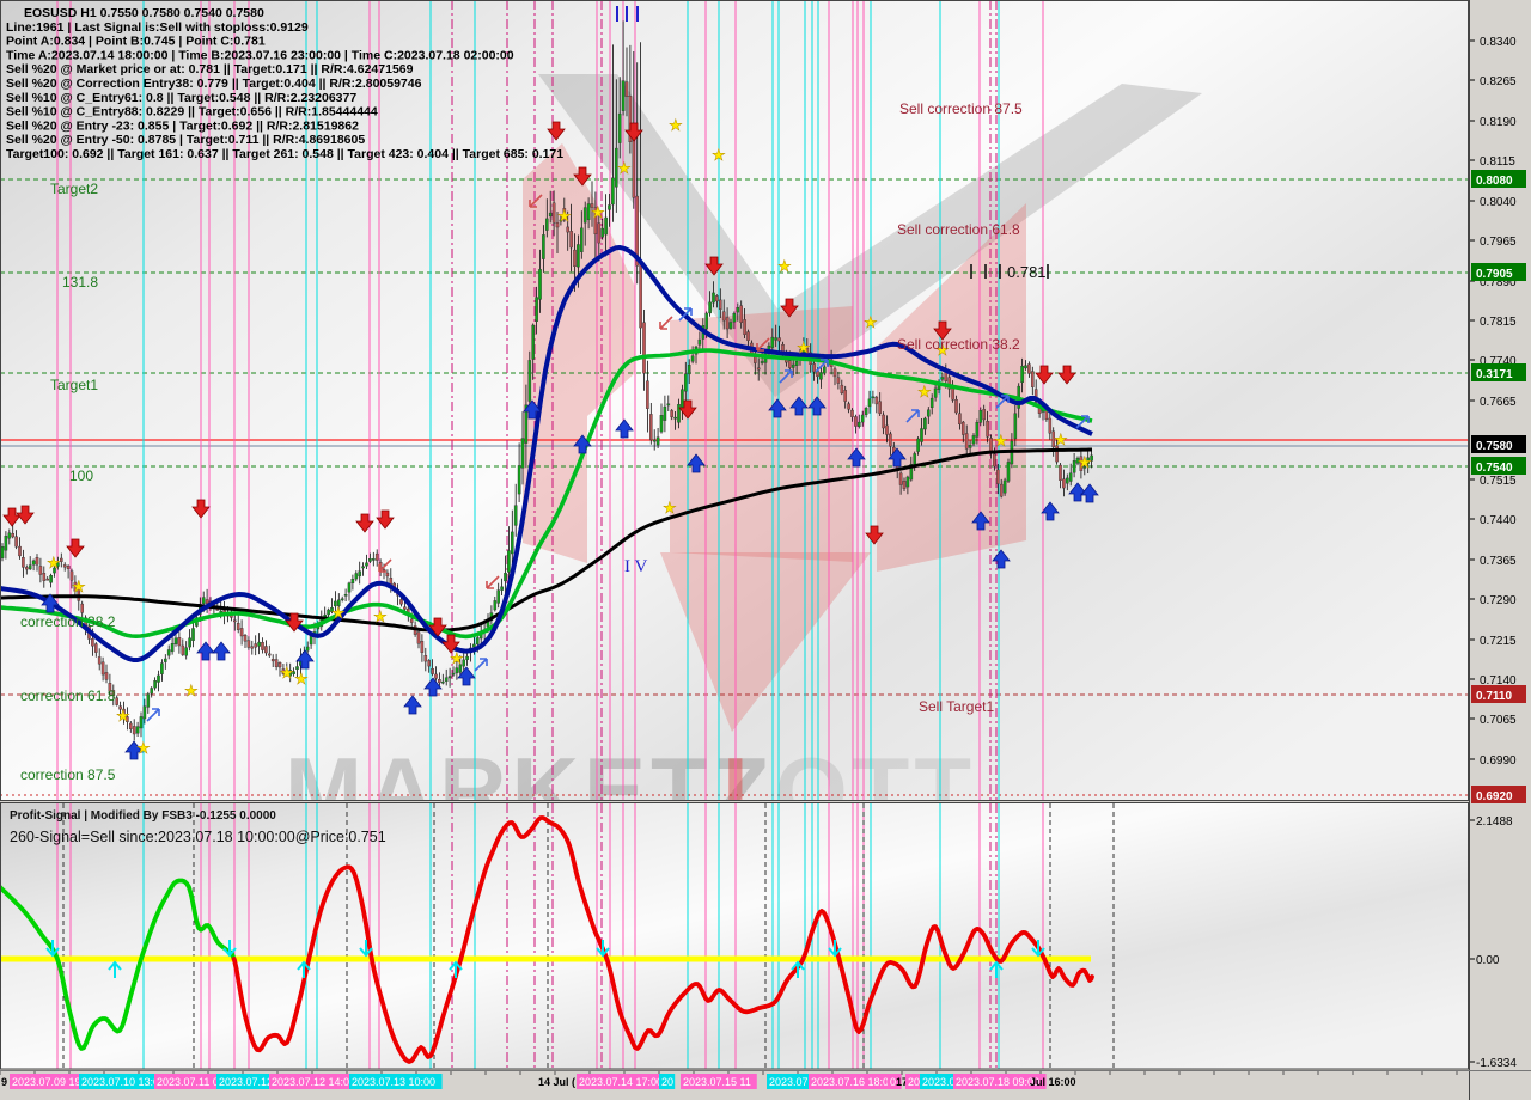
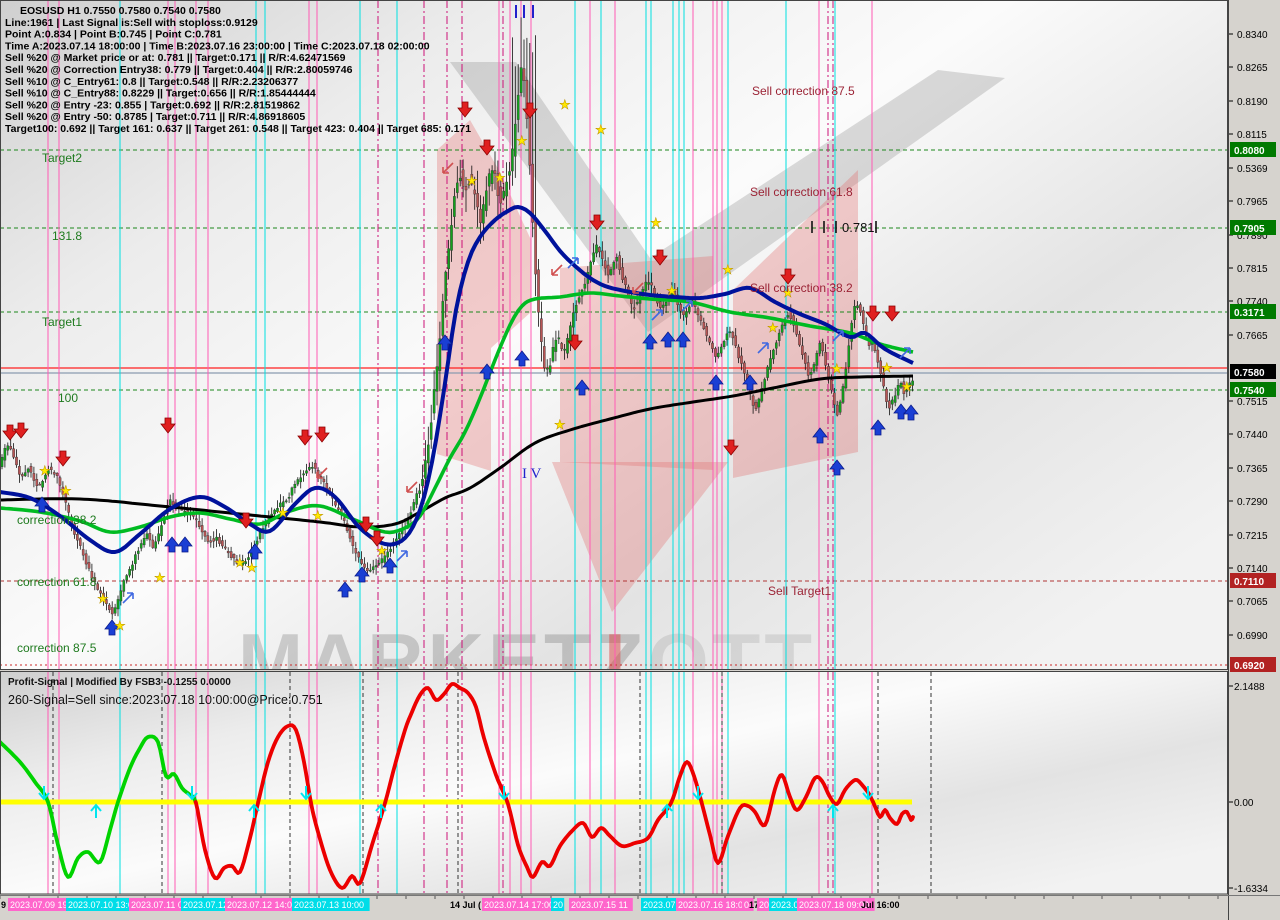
  MAKETZ
  I
  OTT
  ★
  ★
  ★
  ★
  ★
  ★
  ★
  ★
  ★
  ★
  ★
  ★
  ★
  ★
  ★
  ★
  ★
  ★
  ★
  ★
  ★
  ★
  ★
  ★
  Target2
  131.8
  Target1
  100
  correction 38.2
  correction 61.8
  correction 87.5
  Sell correction 87.5
  Sell correction 61.8
  Sell correction 38.2
  Sell Target1
  0.781
  I V
  0.8340
  0.8265
  0.8190
  0.8115
- 0.8040
+ 0.5369
  0.7965
  0.7890
  0.7815
  0.7740
  0.7665
  0.7515
  0.7440
  0.7365
  0.7290
  0.7215
  0.7140
  0.7065
  0.6990
  0.8080
  0.7905
  0.3171
  0.7580
  0.7540
  0.7110
  0.6920
  2.1488
  0.00
  -1.6334
  9
  2023.07.09 19
  2023.07.10 13:
  2023.07.11 0
  2023.07.1
  2023.07.12 14:0
  2023.07.13 10:00
  14 Jul (
  2023.07.14 17:0
  20
  2023.07.15 11
  2023.07
  2023.07.16 18:0
  0
  17
  2023.0
  2023.07.18 09:00
  Jul 16:00
  EOSUSD H1 0.7550 0.7580 0.7540 0.7580
  Line:1961 | Last Signal is:Sell with stoploss:0.9129
  Point A:0.834 | Point B:0.745 | Point C:0.781
  Time A:2023.07.14 18:00:00 | Time B:2023.07.16 23:00:00 | Time C:2023.07.18 02:00:00
  Sell %20 @ Market price or at: 0.781 || Target:0.171 || R/R:4.62471569
  Sell %20 @ Correction Entry38: 0.779 || Target:0.404 || R/R:2.80059746
  Sell %10 @ C_Entry61: 0.8 || Target:0.548 || R/R:2.23206377
  Sell %10 @ C_Entry88: 0.8229 || Target:0.656 || R/R:1.85444444
  Sell %20 @ Entry -23: 0.855 | Target:0.692 || R/R:2.81519862
  Sell %20 @ Entry -50: 0.8785 | Target:0.711 || R/R:4.86918605
  Target100: 0.692 || Target 161: 0.637 || Target 261: 0.548 || Target 423: 0.404 || Target 685: 0.171
  Profit-Signal | Modified By FSB3 -0.1255 0.0000
  260-Signal=Sell since:2023.07.18 10:00:00@Price:0.751
